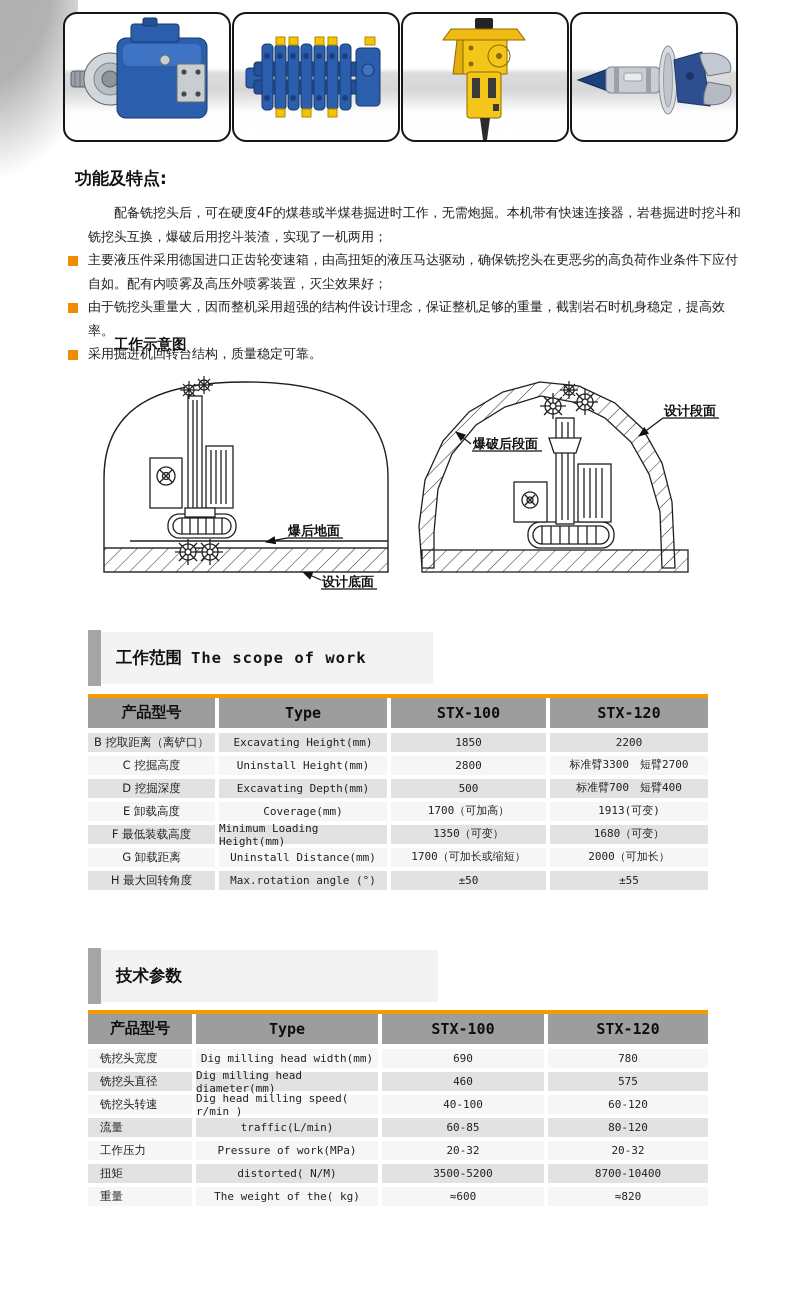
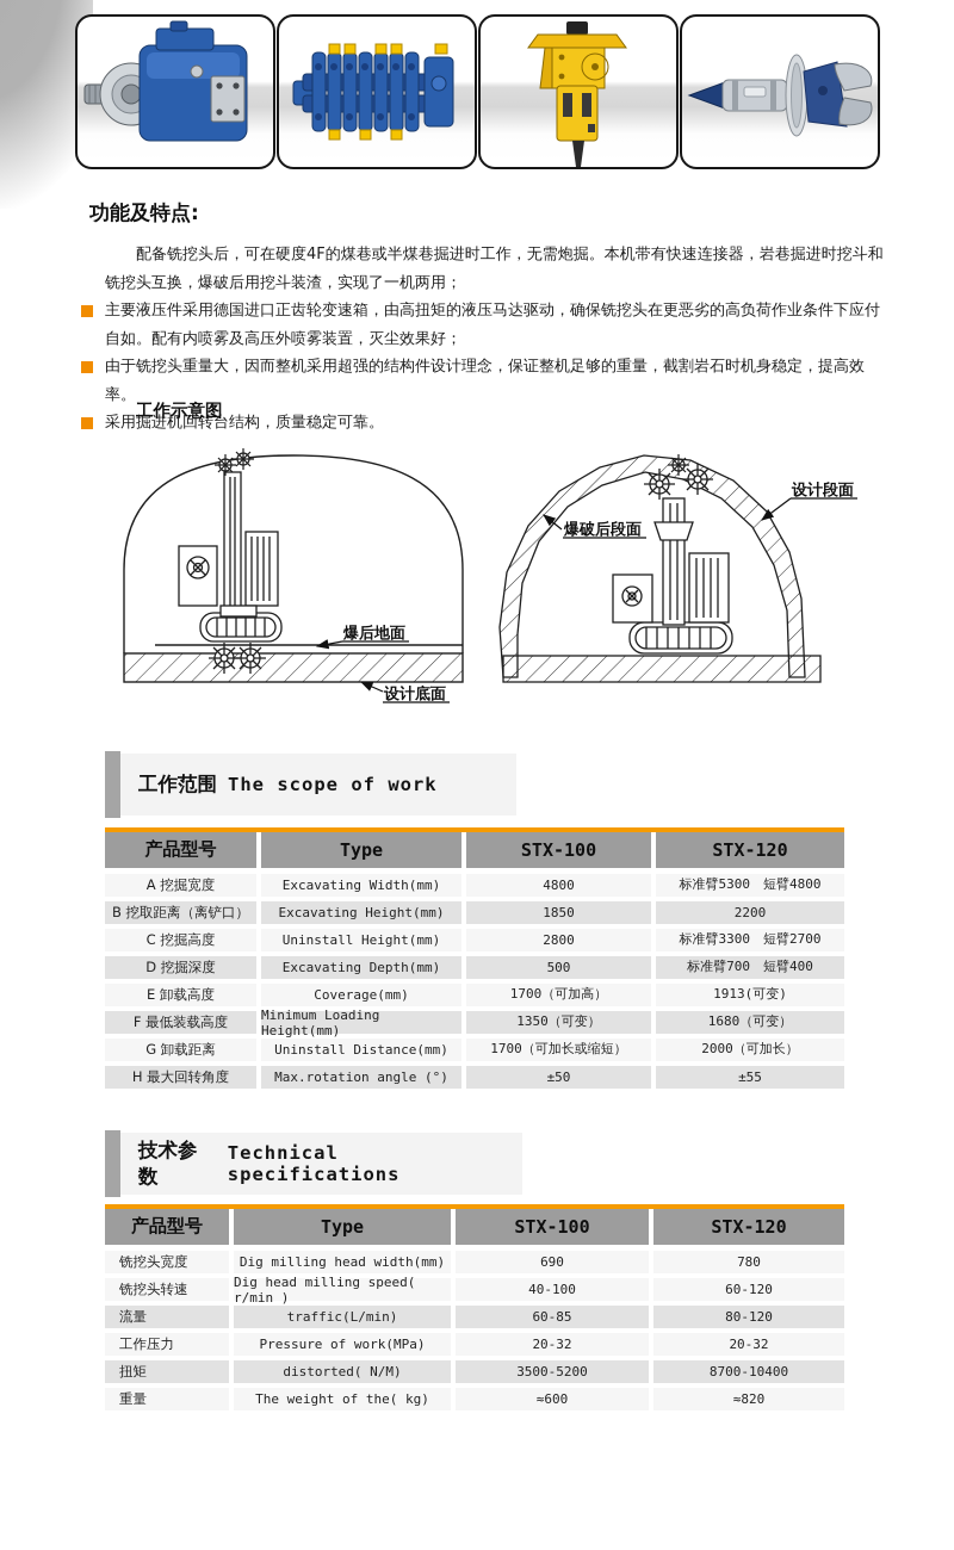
  功能及特点:
  配备铣挖头后，可在硬度4F的煤巷或半煤巷掘进时工作，无需炮掘。本机带有快速连接器，岩巷掘进时挖斗和铣挖头互换，爆破后用挖斗装渣，实现了一机两用；
  主要液压件采用德国进口正齿轮变速箱，由高扭矩的液压马达驱动，确保铣挖头在更恶劣的高负荷作业条件下应付自如。配有内喷雾及高压外喷雾装置，灭尘效果好；
  由于铣挖头重量大，因而整机采用超强的结构件设计理念，保证整机足够的重量，截割岩石时机身稳定，提高效率。
  采用掘进机回转台结构，质量稳定可靠。
  工作示意图
  爆后地面
  设计底面
  爆破后段面
  设计段面
  工作范围
  The scope of work
  产品型号
  Type
  STX-100
  STX-120
+ A 挖掘宽度
+ Excavating Width(mm)
+ 4800
+ 标准臂5300 短臂4800
  B 挖取距离（离铲口）
  Excavating Height(mm)
  1850
  2200
  C 挖掘高度
  Uninstall Height(mm)
  2800
  标准臂3300 短臂2700
  D 挖掘深度
  Excavating Depth(mm)
  500
  标准臂700 短臂400
  E 卸载高度
  Coverage(mm)
  1700（可加高）
  1913(可变)
  F 最低装载高度
  Minimum Loading Height(mm)
  1350（可变）
  1680（可变）
  G 卸载距离
  Uninstall Distance(mm)
  1700（可加长或缩短）
  2000（可加长）
  H 最大回转角度
  Max.rotation angle (°)
  ±50
  ±55
  技术参数
+ Technical specifications
  产品型号
  Type
  STX-100
  STX-120
  铣挖头宽度
  Dig milling head width(mm)
  690
  780
- 铣挖头直径
- Dig milling head diameter(mm)
- 460
- 575
  铣挖头转速
  Dig head milling speed( r/min )
  40-100
  60-120
  流量
  traffic(L/min)
  60-85
  80-120
  工作压力
  Pressure of work(MPa)
  20-32
  20-32
  扭矩
  distorted( N/M)
  3500-5200
  8700-10400
  重量
  The weight of the( kg)
  ≈600
  ≈820
